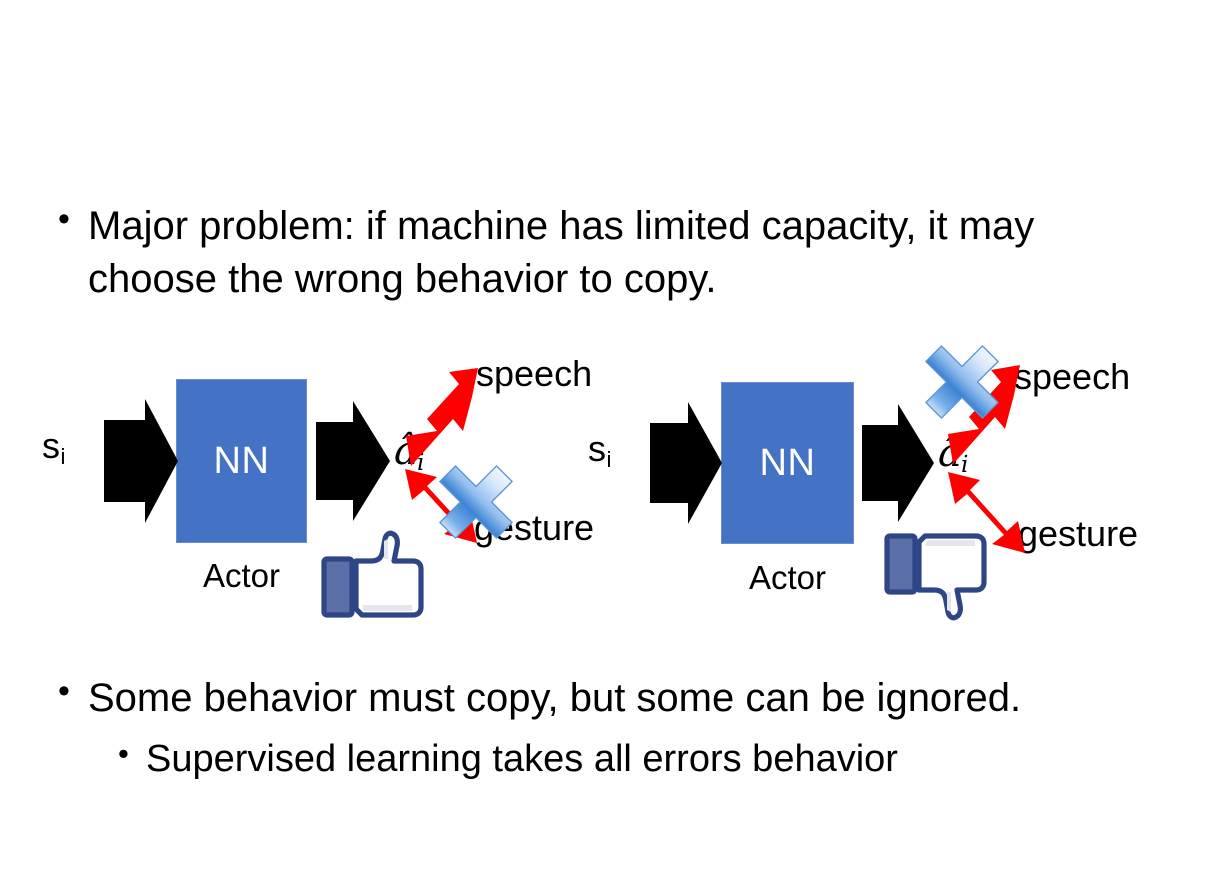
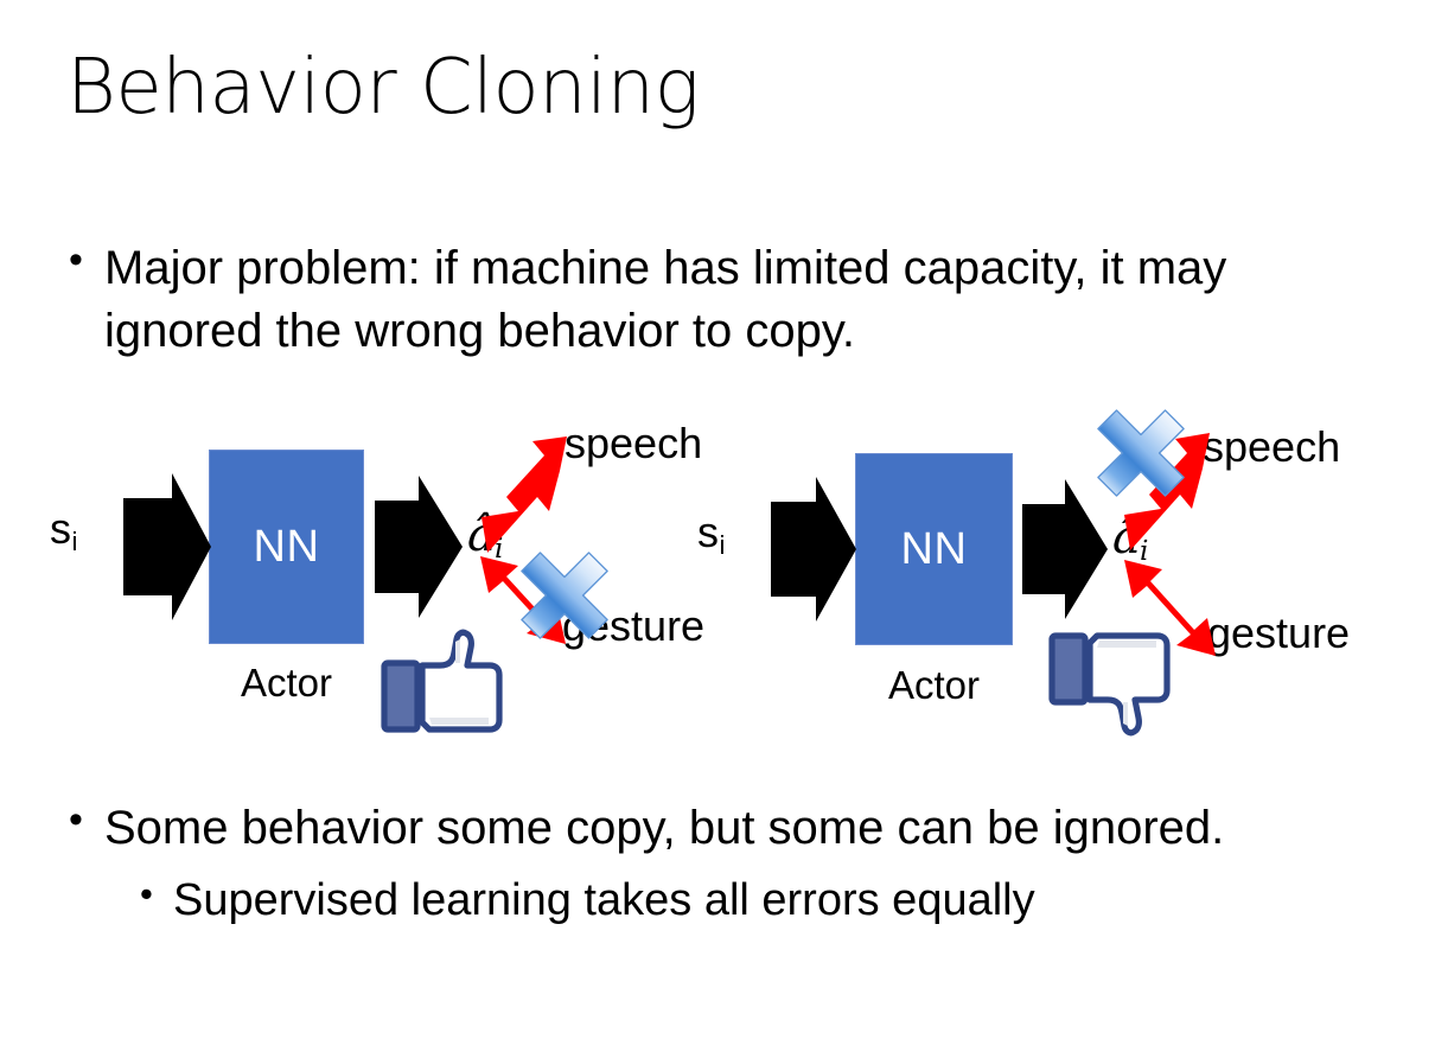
+ Behavior Cloning
  •
- Major problem: if machine has limited capacity, it may choose the wrong behavior to copy.
+ Major problem: if machine has limited capacity, it may ignored the wrong behavior to copy.
  si
  NN
  Actor
  âi
  speech
  gsture
  si
  NN
  Actor
  âi
  speech
  gesture
  •
- Some behavior must copy, but some can be ignored.
+ Some behavior some copy, but some can be ignored.
  •
- Supervised learning takes all errors behavior
+ Supervised learning takes all errors equally
